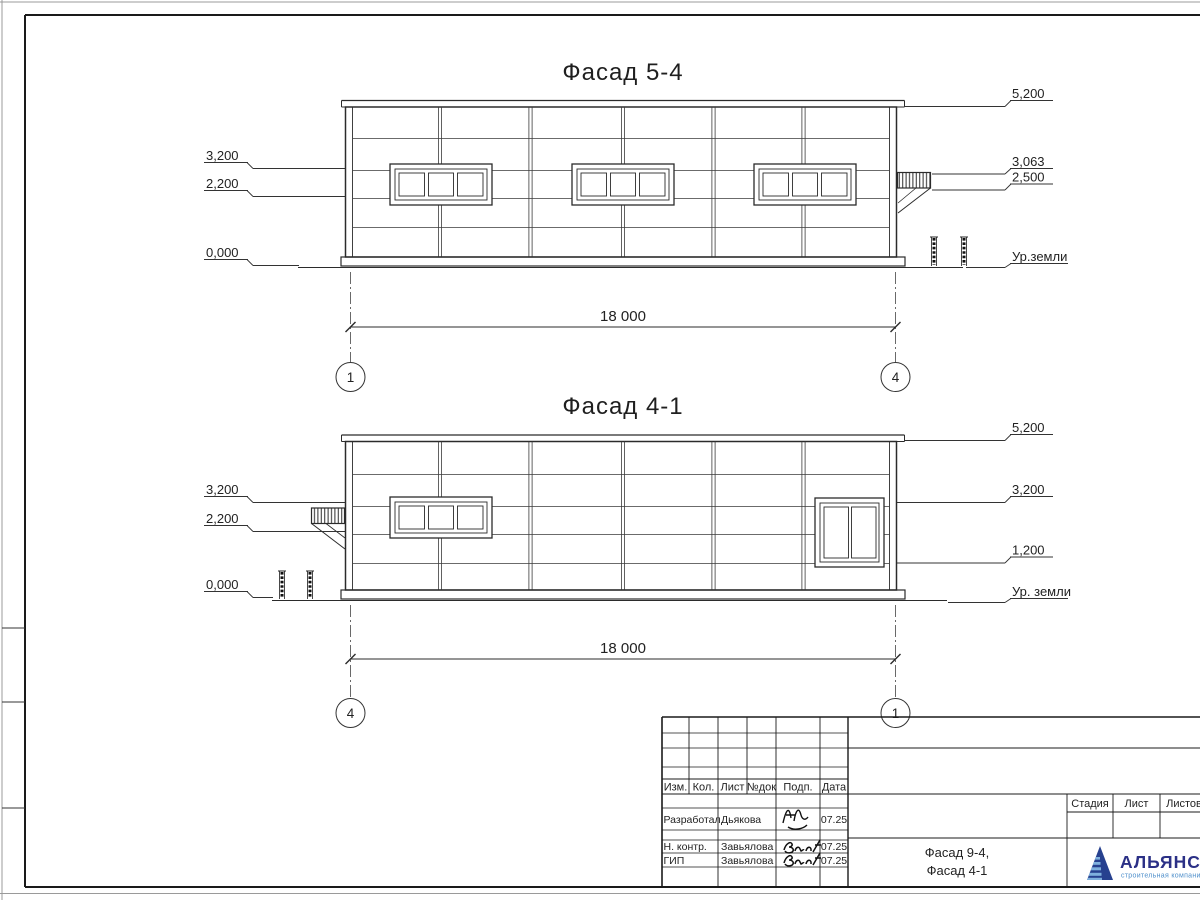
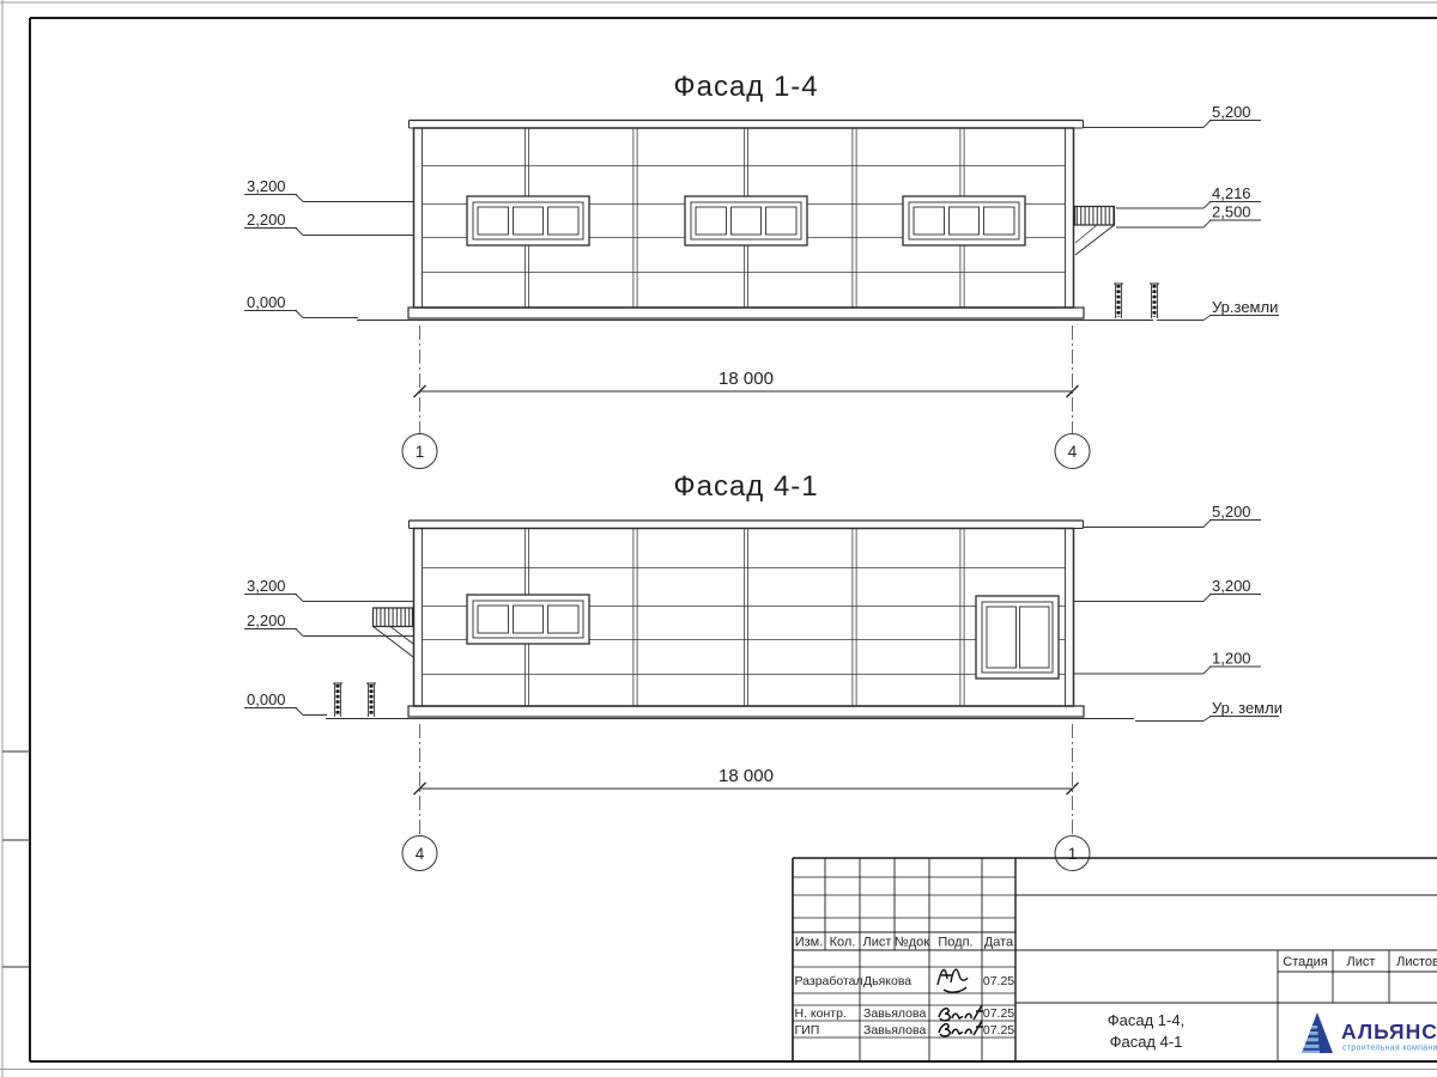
- Фасад 5-4
+ Фасад 1-4
  3,200
  2,200
  0,000
  5,200
- 3,063
+ 4,216
  2,500
  Ур.земли
  18 000
  1
  4
  Фасад 4-1
  3,200
  2,200
  0,000
  5,200
  3,200
  1,200
  Ур. земли
  18 000
  4
  1
  Изм.
  Кол.
  Лист
  №док
  Подп.
  Дата
  Разработал
  Дьякова
  07.25
  Н. контр.
  Завьялова
  07.25
  ГИП
  Завьялова
  07.25
  Стадия
  Лист
  Листов
- Фасад 9-4,
+ Фасад 1-4,
  Фасад 4-1
  АЛЬЯНС
